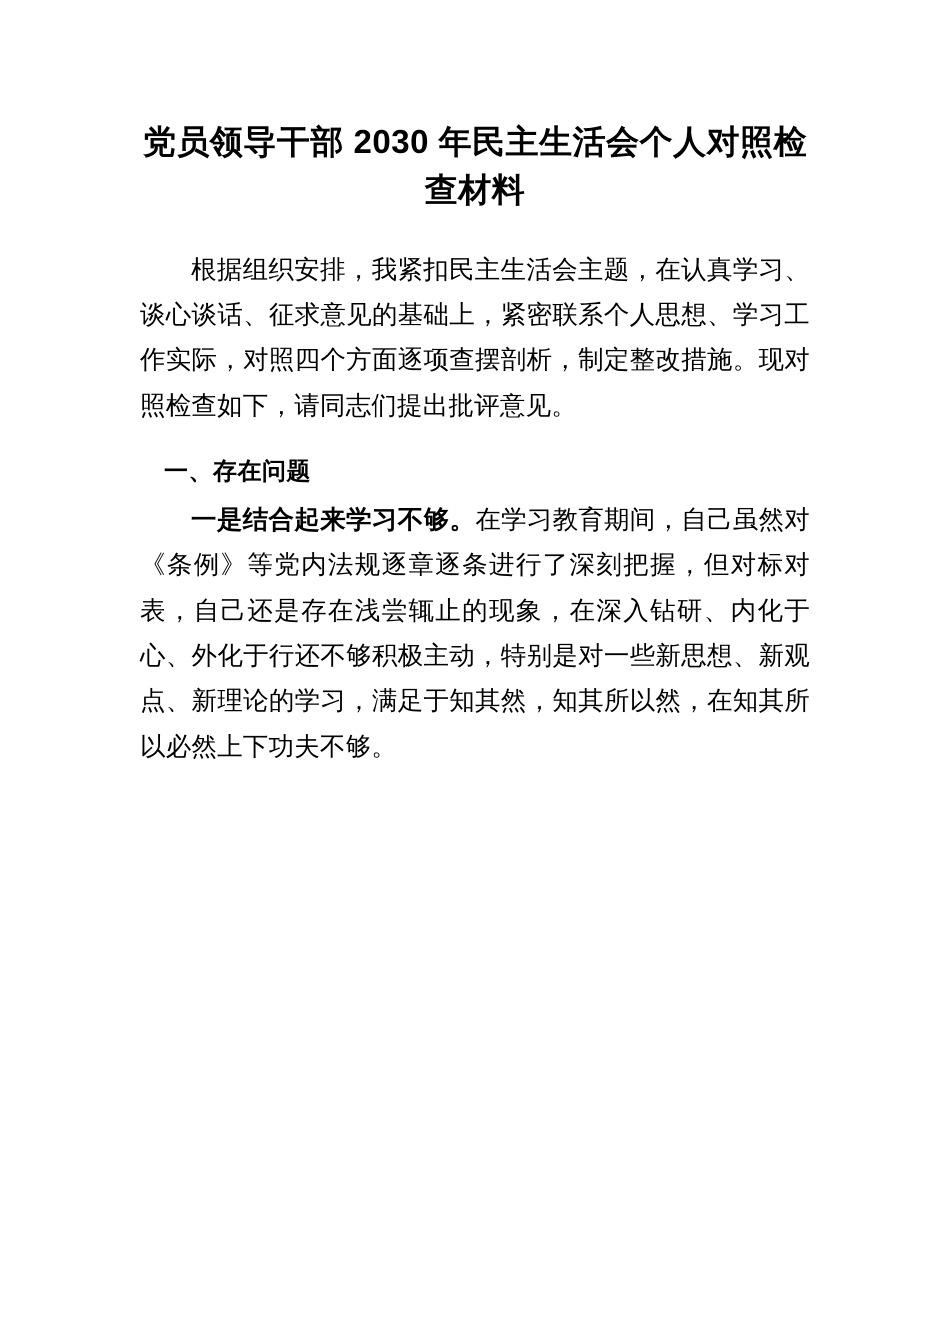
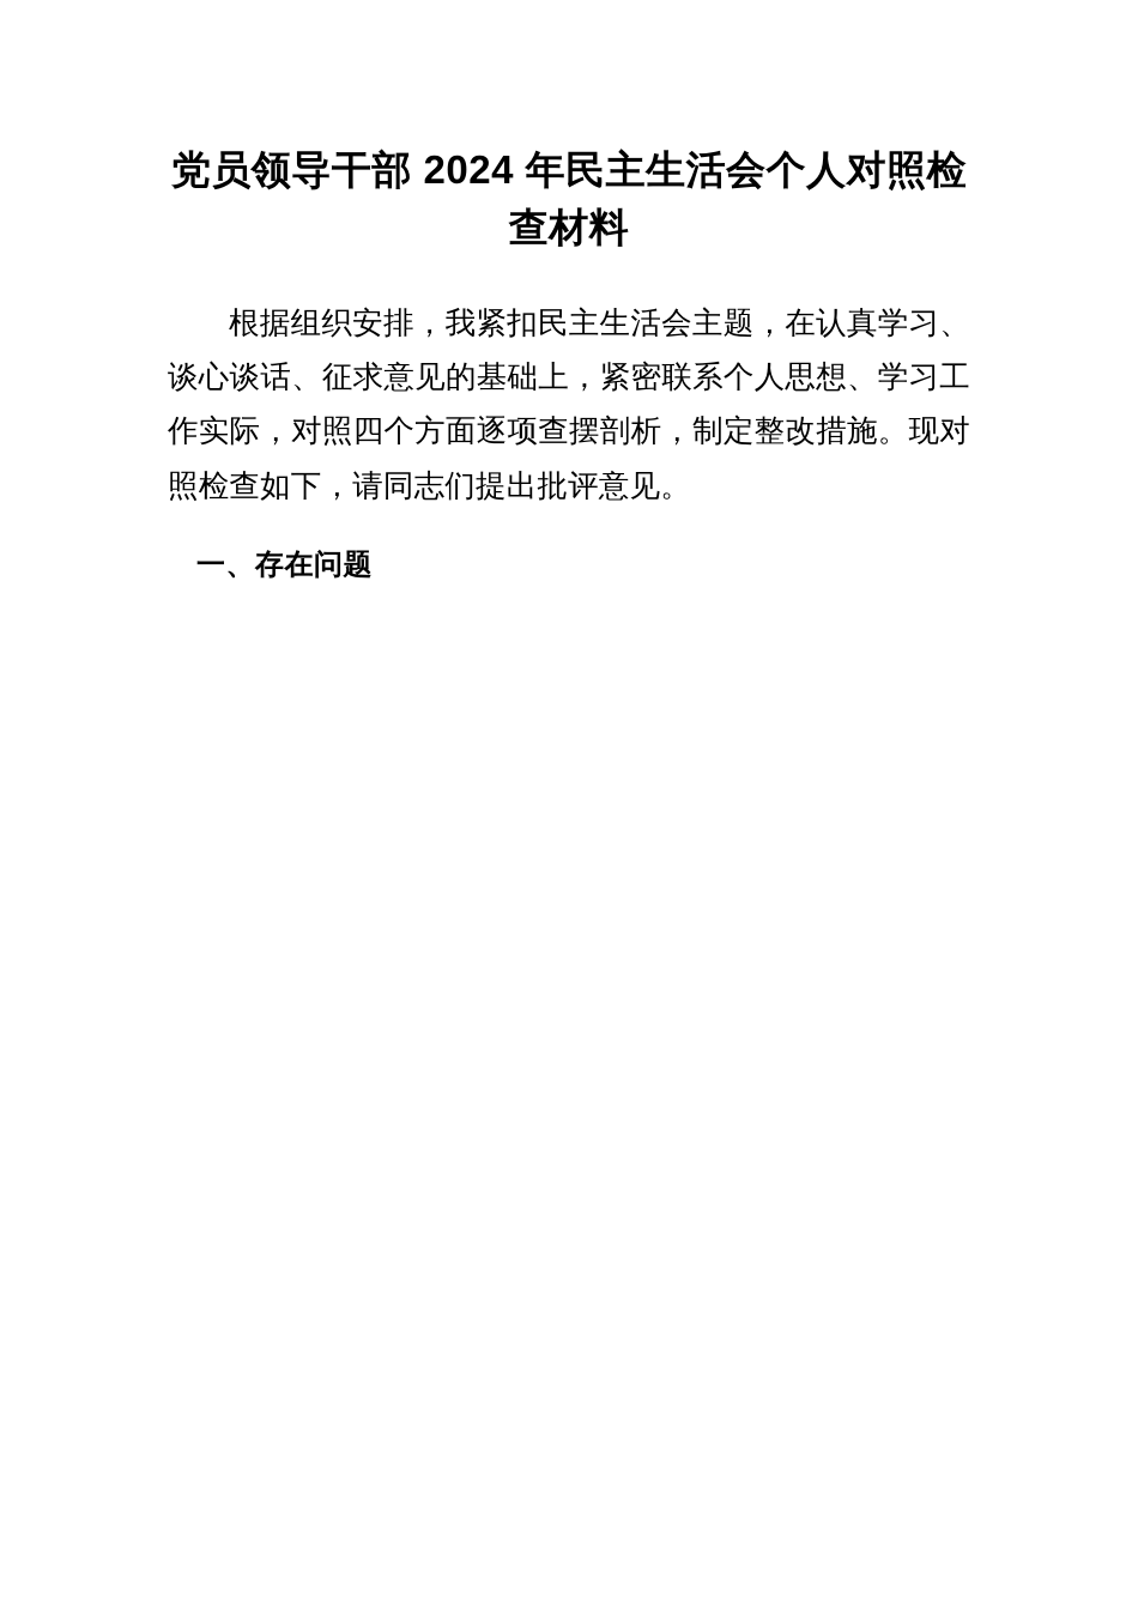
- 党员领导干部 2030 年民主生活会个人对照检查材料
+ 党员领导干部 2024 年民主生活会个人对照检查材料
  根据组织安排，我紧扣民主生活会主题，在认真学习、谈心谈话、征求意见的基础上，紧密联系个人思想、学习工作实际，对照四个方面逐项查摆剖析，制定整改措施。现对照检查如下，请同志们提出批评意见。
  一、存在问题
- 一是结合起来学习不够。在学习教育期间，自己虽然对《条例》等党内法规逐章逐条进行了深刻把握，但对标对表，自己还是存在浅尝辄止的现象，在深入钻研、内化于心、外化于行还不够积极主动，特别是对一些新思想、新观点、新理论的学习，满足于知其然，知其所以然，在知其所以必然上下功夫不够。
